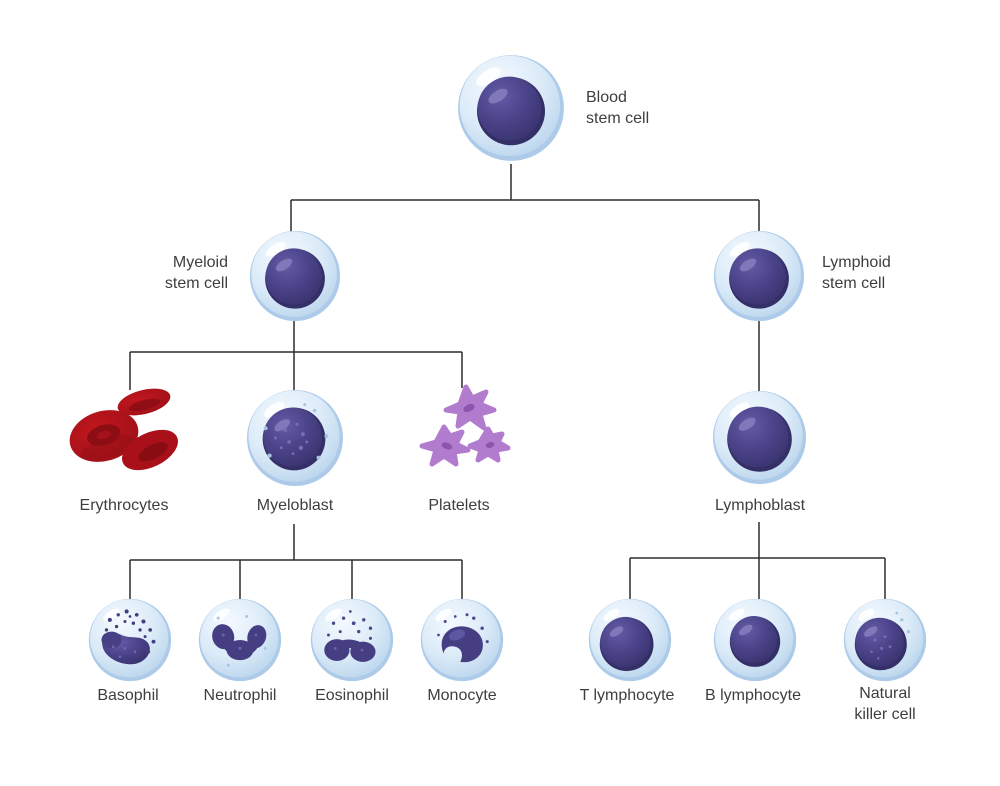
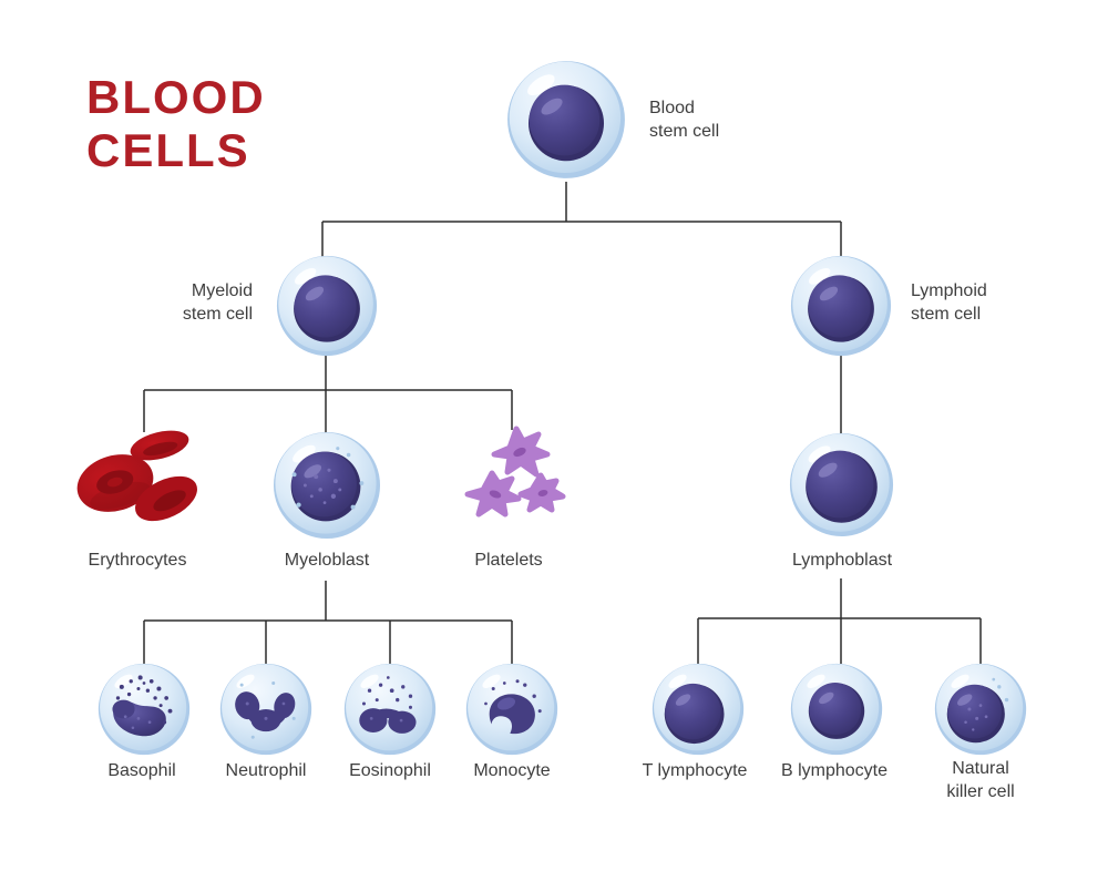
+ BLOOD
+ CELLS
  Blood
  stem cell
  Myeloid
  stem cell
  Lymphoid
  stem cell
  Erythrocytes
  Myeloblast
  Platelets
  Lymphoblast
  Basophil
  Neutrophil
  Eosinophil
  Monocyte
  T lymphocyte
  B lymphocyte
  Natural
  killer cell
